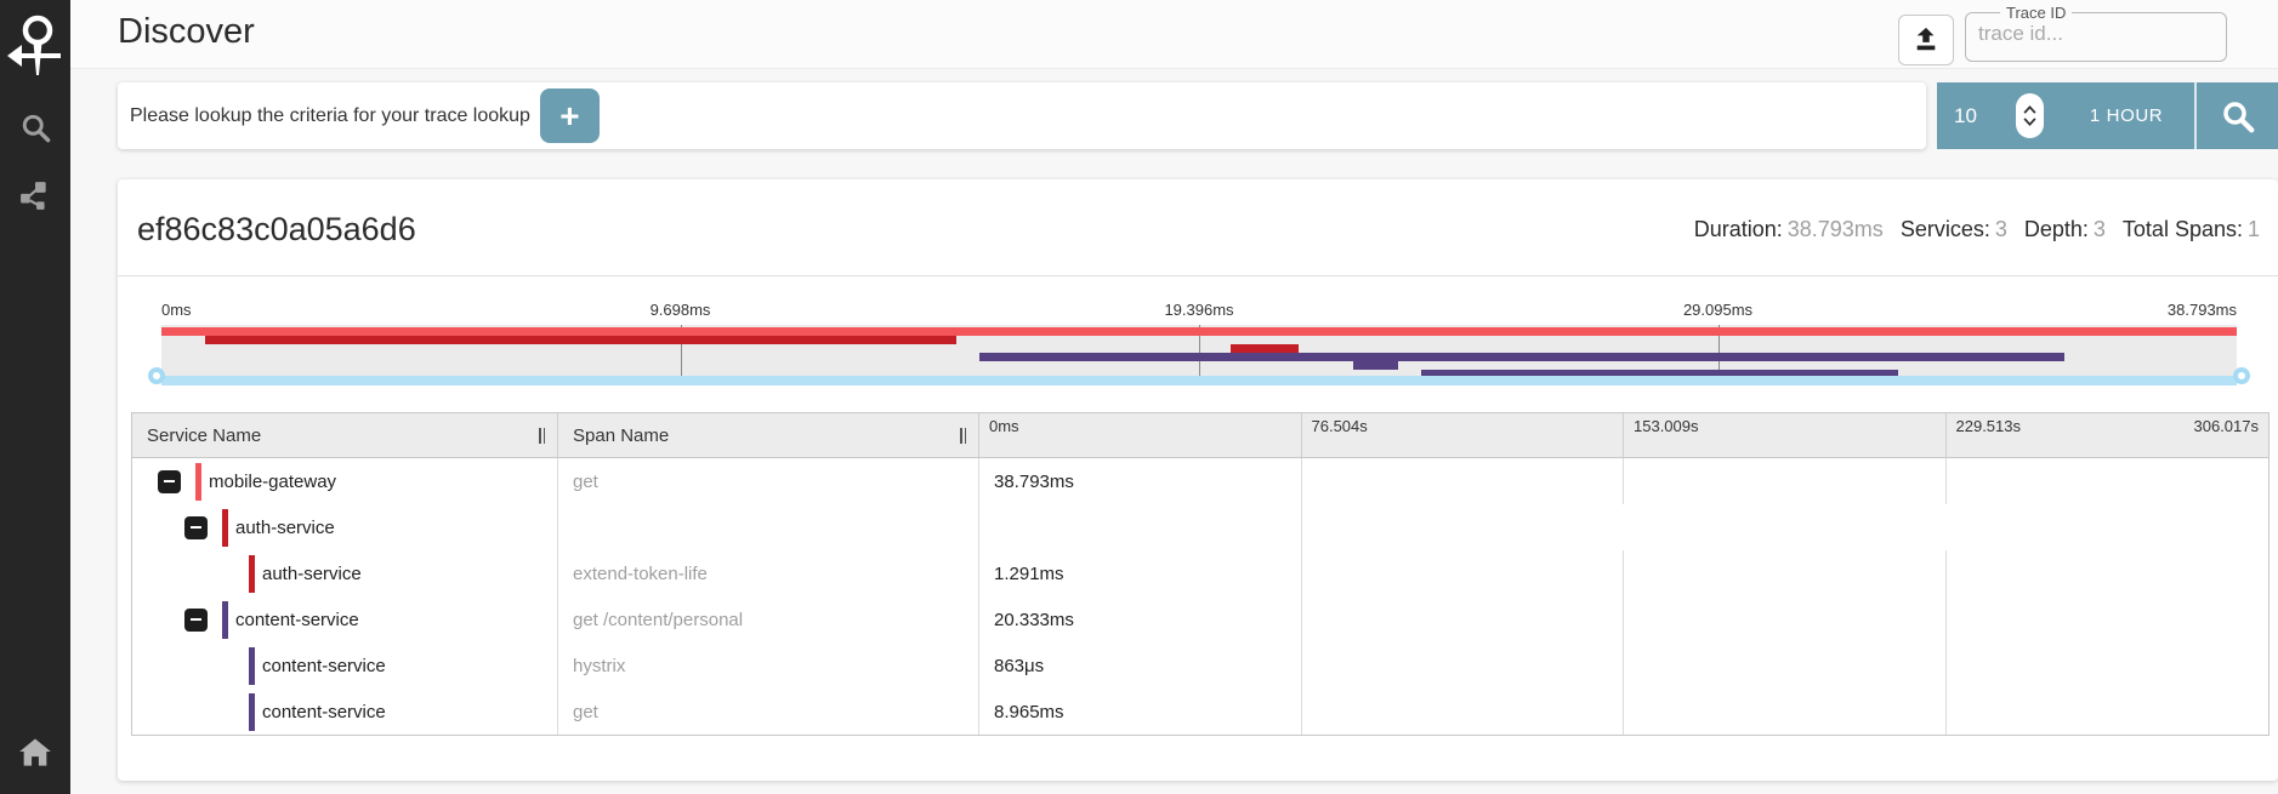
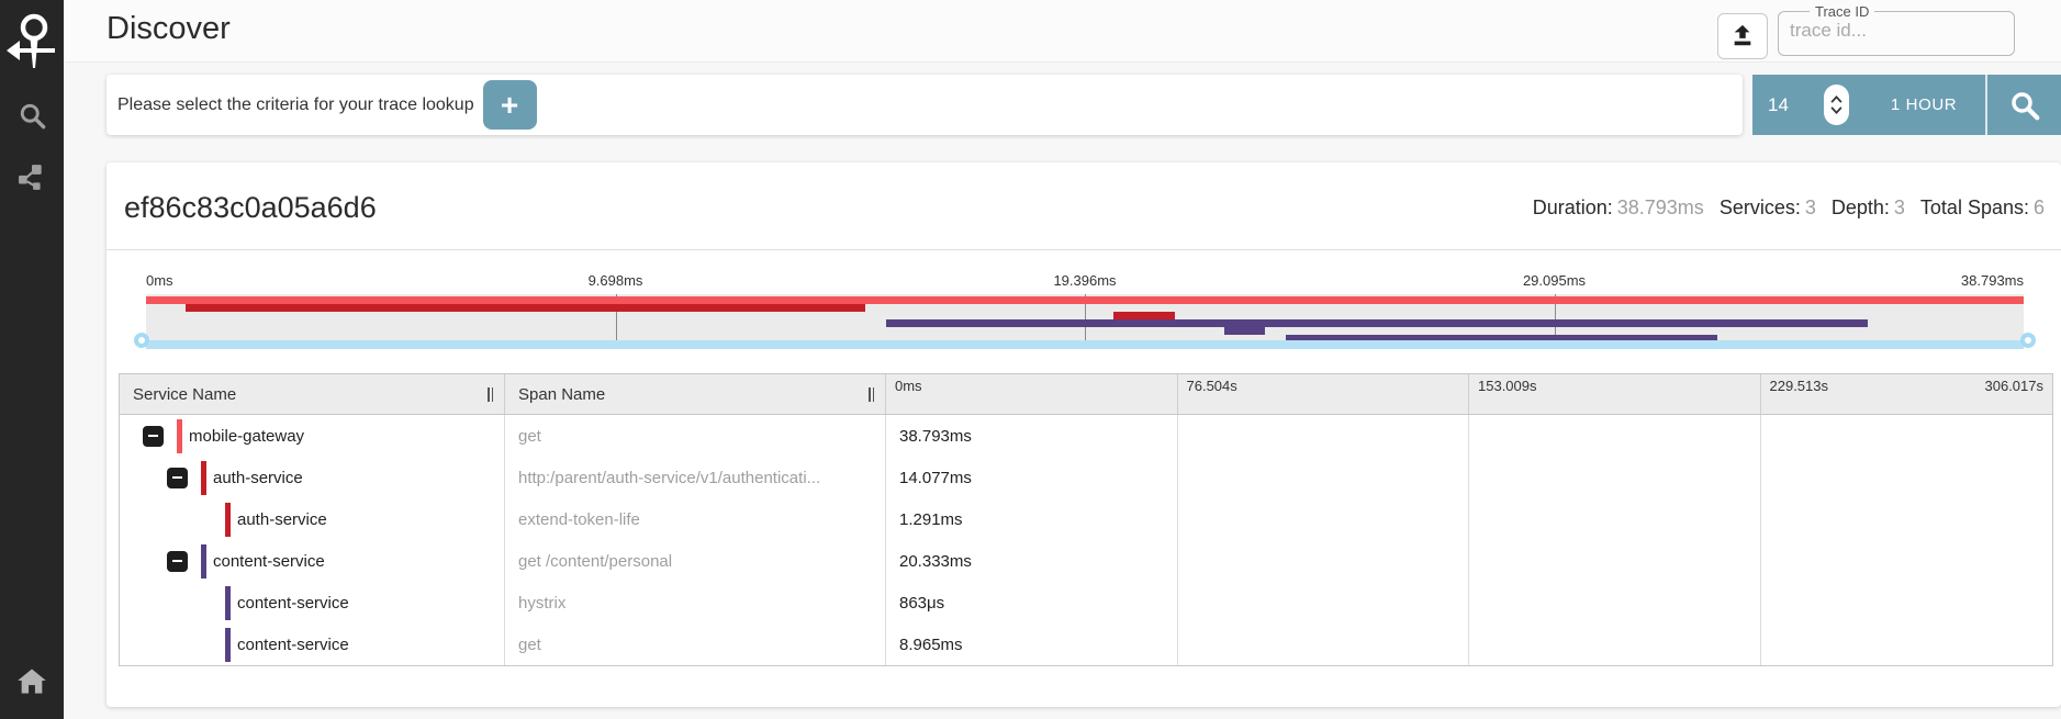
  Discover
  Trace ID
  trace id...
- Please lookup the criteria for your trace lookup
+ Please select the criteria for your trace lookup
  +
- 10
+ 14
  1 HOUR
  ef86c83c0a05a6d6
  Duration: 38.793ms
  Services: 3
  Depth: 3
- Total Spans: 1
+ Total Spans: 6
  0ms
  9.698ms
  19.396ms
  29.095ms
  38.793ms
  Service Name
  Span Name
  0ms
  76.504s
  153.009s
  229.513s
  306.017s
  mobile-gateway
  get
  38.793ms
  auth-service
+ http:/parent/auth-service/v1/authenticati...
+ 14.077ms
  auth-service
  extend-token-life
  1.291ms
  content-service
  get /content/personal
  20.333ms
  content-service
  hystrix
  863μs
  content-service
  get
  8.965ms
